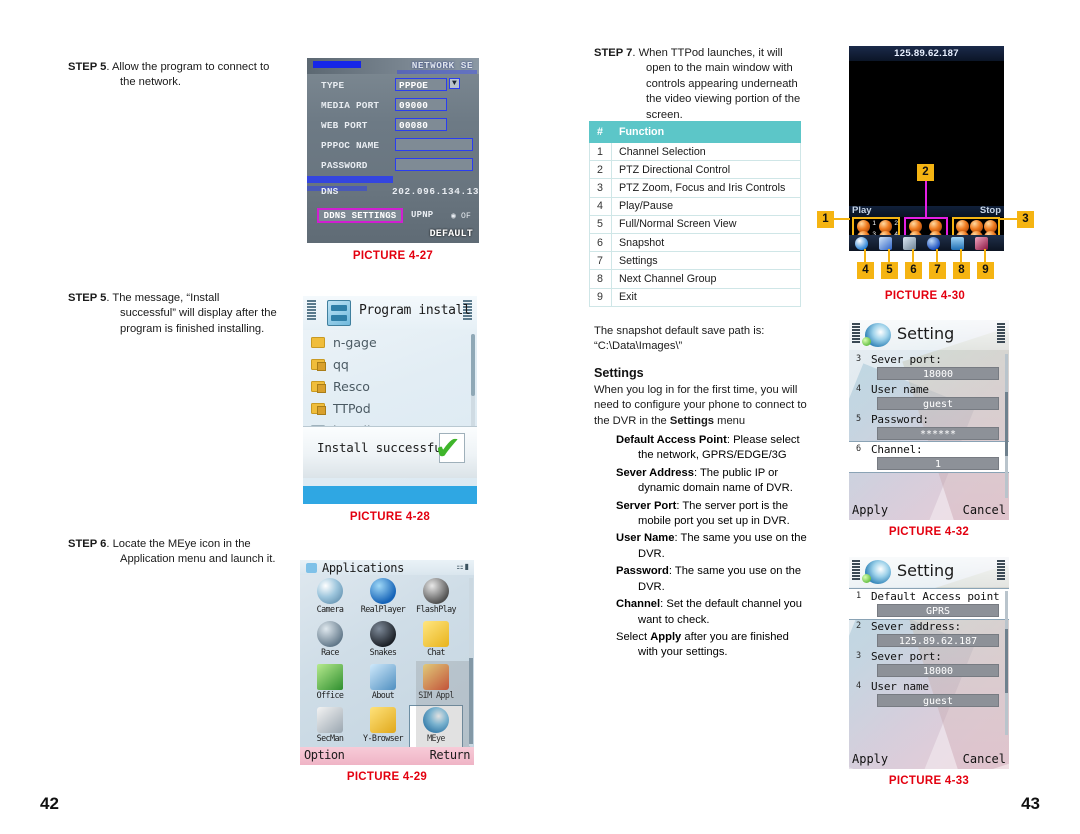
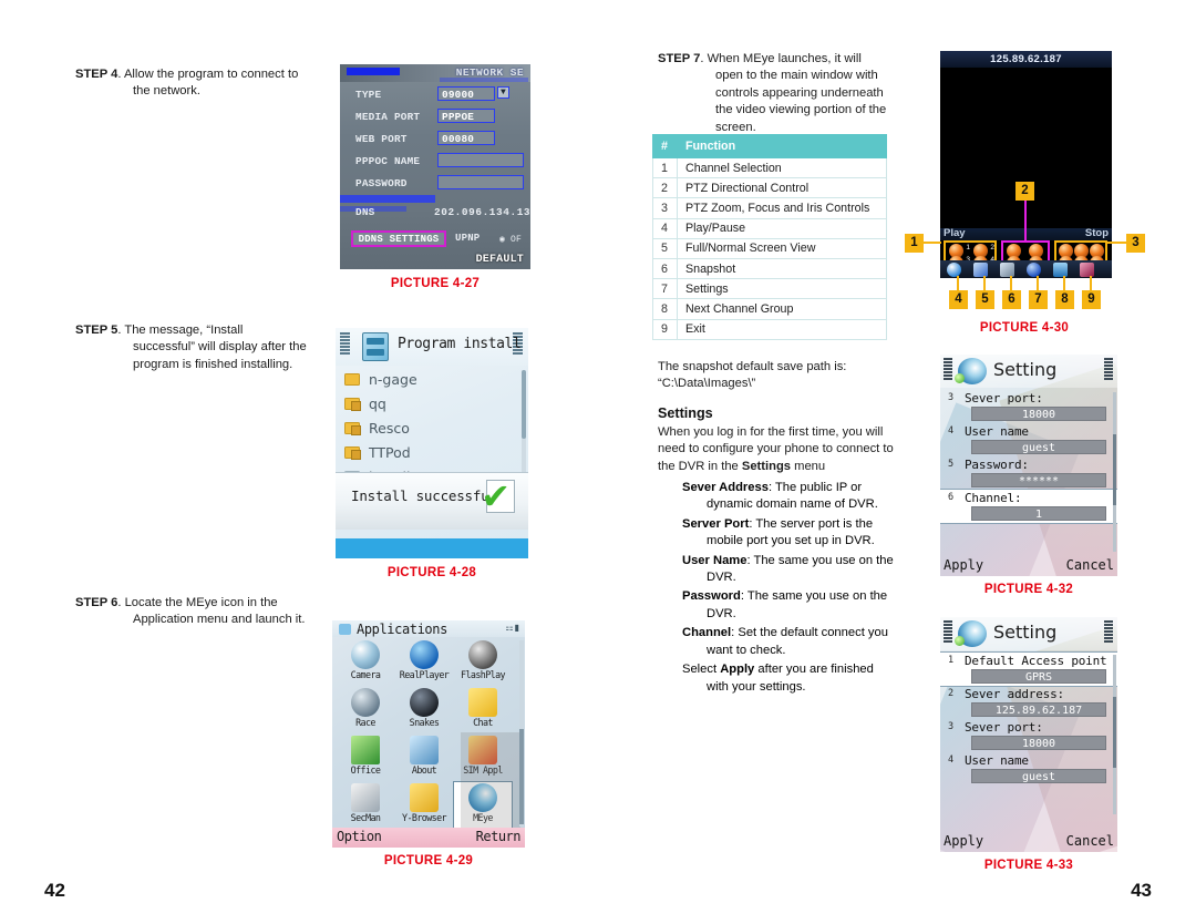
- STEP 5. Allow the program to connect to
+ STEP 4. Allow the program to connect to
  the network.
  STEP 5. The message, “Install
  successful” will display after the program is finished installing.
  STEP 6. Locate the MEye icon in the
  Application menu and launch it.
  NETWORK SE
  TYPE
- PPPOE
+ 09000
  ▼
  MEDIA PORT
- 09000
+ PPPOE
  WEB PORT
  00080
  PPPOC NAME
  PASSWORD
  DNS
  202.096.134.13
  DDNS SETTINGS
  UPNP
  ◉ OF
  DEFAULT
  PICTURE 4-27
  Program install
  n-gage
  qq
  Resco
  TTPod
  Install successfu
  ✔
  PICTURE 4-28
  Applications
  ⚏▮
  Camera
  RealPlayer
  FlashPlay
  Race
  Snakes
  Chat
  Office
  About
  SIM Appl
  SecMan
  Y-Browser
  MEye
  Option
  Return
  PICTURE 4-29
- STEP 7. When TTPod launches, it will
+ STEP 7. When MEye launches, it will
  open to the main window with controls appearing underneath the video viewing portion of the screen.
  #	Function
  1	Channel Selection
  2	PTZ Directional Control
  3	PTZ Zoom, Focus and Iris Controls
  4	Play/Pause
  5	Full/Normal Screen View
  6	Snapshot
  7	Settings
  8	Next Channel Group
  9	Exit
  The snapshot default save path is: “C:\Data\Images\”
  Settings
  When you log in for the first time, you will need to configure your phone to connect to the DVR in the Settings menu
- Default Access Point: Please select the network, GPRS/EDGE/3G
  Sever Address: The public IP or dynamic domain name of DVR.
  Server Port: The server port is the mobile port you set up in DVR.
  User Name: The same you use on the DVR.
  Password: The same you use on the DVR.
- Channel: Set the default channel you want to check.
+ Channel: Set the default connect you want to check.
  Select Apply after you are finished with your settings.
  125.89.62.187
  Play
  Stop
  1
  2
  3
  4
  5
  6
  7
  8
  9
  PICTURE 4-30
  Setting
  3
  Sever port:
  18000
  4
  User name
  guest
  5
  Password:
  ******
  6
  Channel:
  1
  Apply
  Cancel
  PICTURE 4-32
  Setting
  1
  Default Access point
  GPRS
  2
  Sever address:
  125.89.62.187
  3
  Sever port:
  18000
  4
  User name
  guest
  Apply
  Cancel
  PICTURE 4-33
  42
  43
